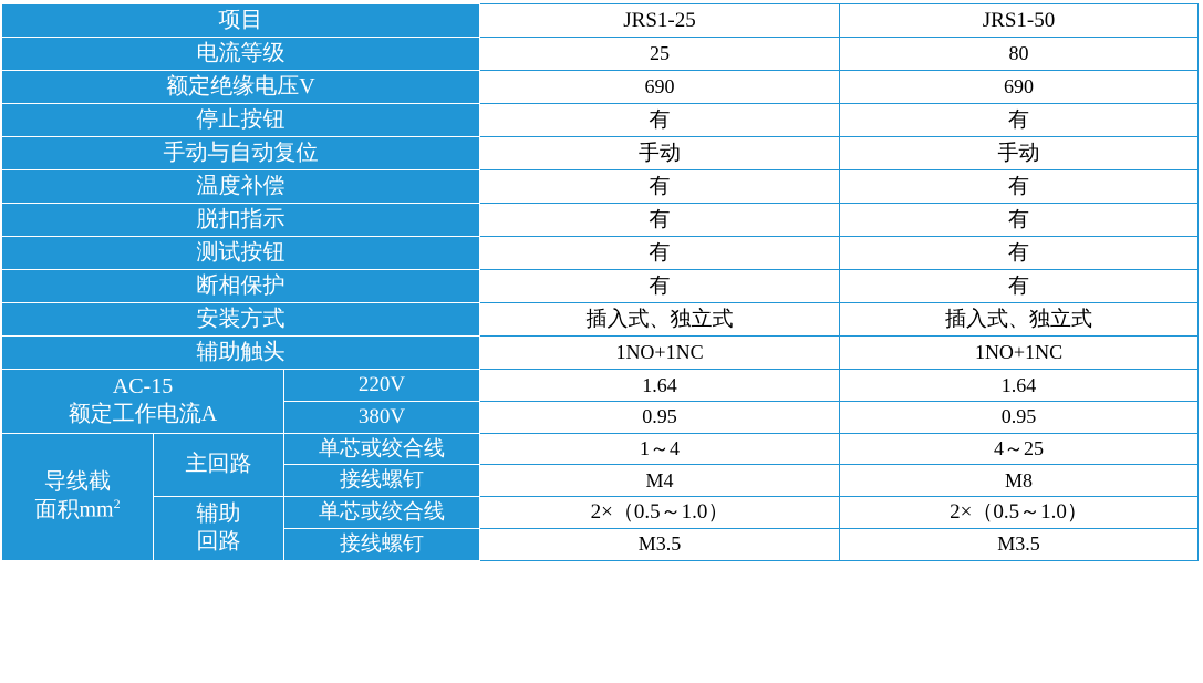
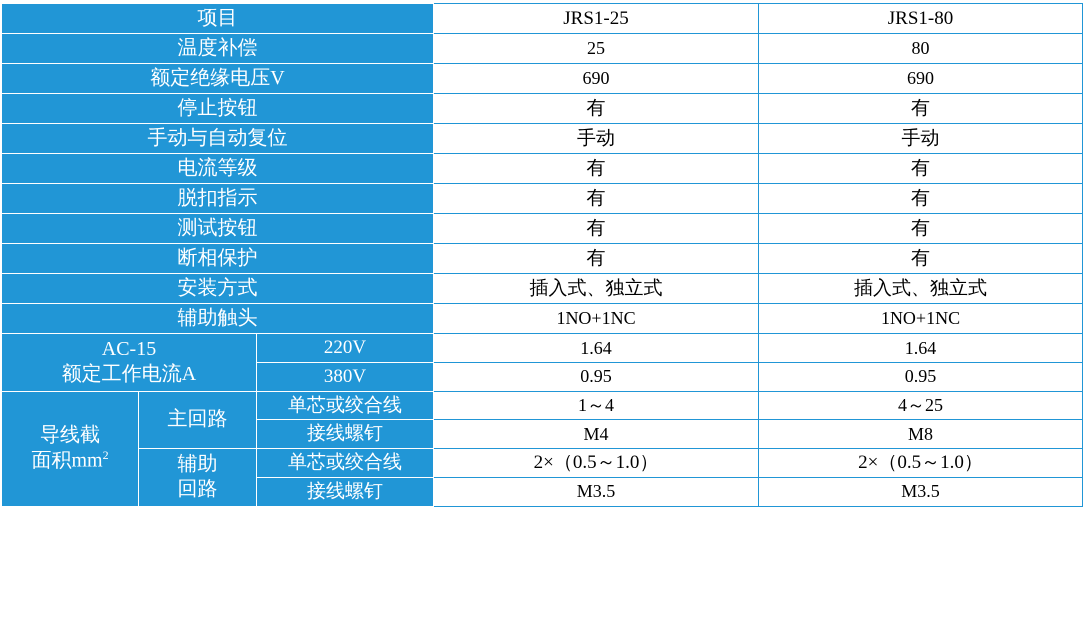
- 项目	JRS1-25	JRS1-50
+ 项目	JRS1-25	JRS1-80
- 电流等级	25	80
+ 温度补偿	25	80
  额定绝缘电压V	690	690
  停止按钮	有	有
  手动与自动复位	手动	手动
- 温度补偿	有	有
+ 电流等级	有	有
  脱扣指示	有	有
  测试按钮	有	有
  断相保护	有	有
  安装方式	插入式、独立式	插入式、独立式
  辅助触头	1NO+1NC	1NO+1NC
  AC-15 额定工作电流A	220V	1.64	1.64
  380V	0.95	0.95
  导线截 面积mm2	主回路	单芯或绞合线	1～4	4～25
  接线螺钉	M4	M8
  辅助 回路	单芯或绞合线	2×（0.5～1.0）	2×（0.5～1.0）
  接线螺钉	M3.5	M3.5
